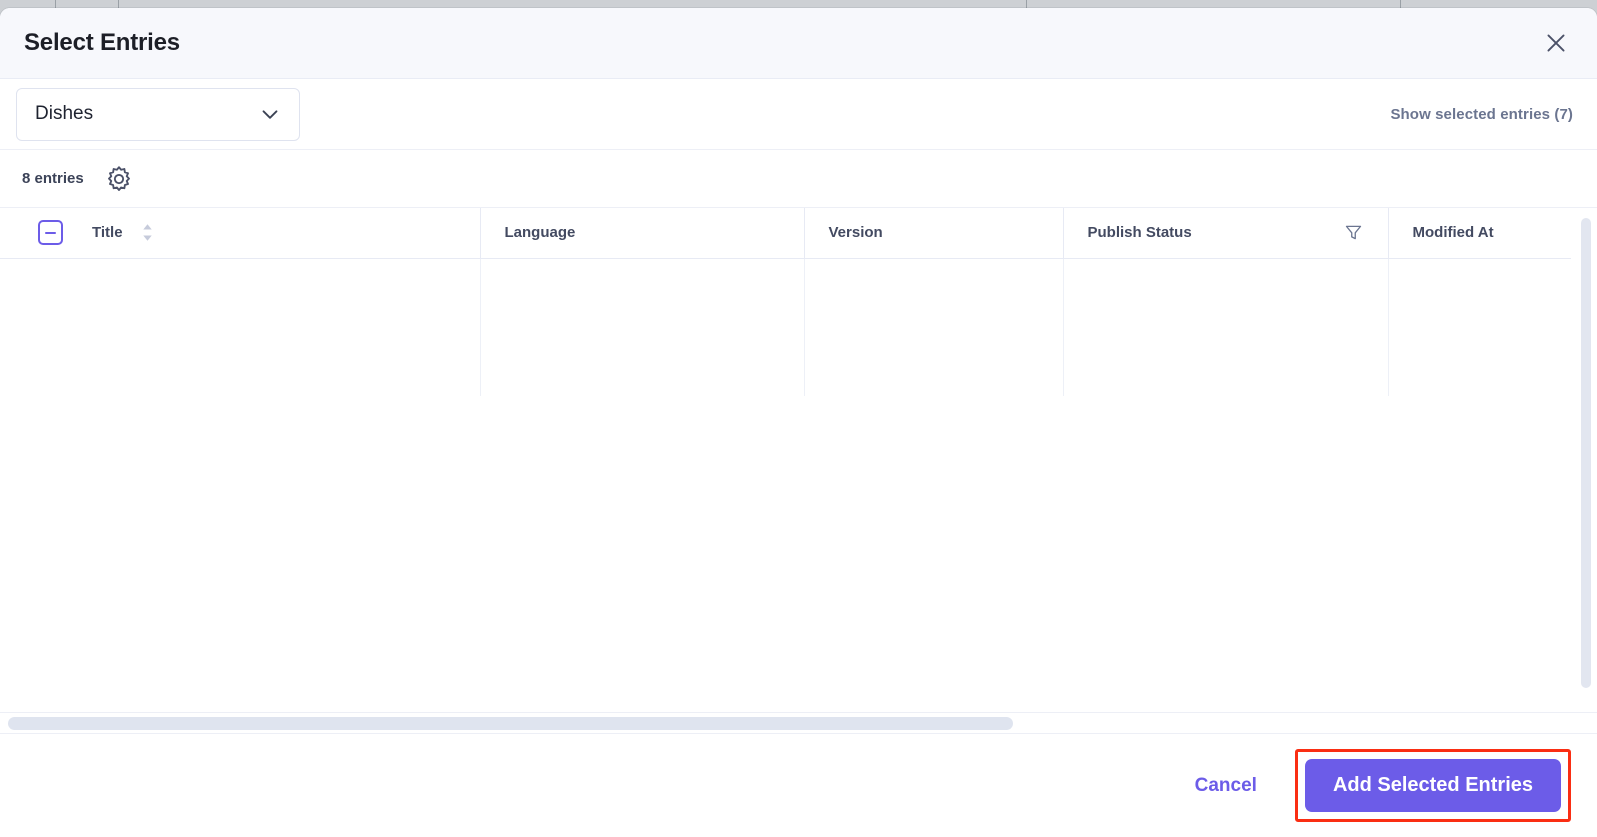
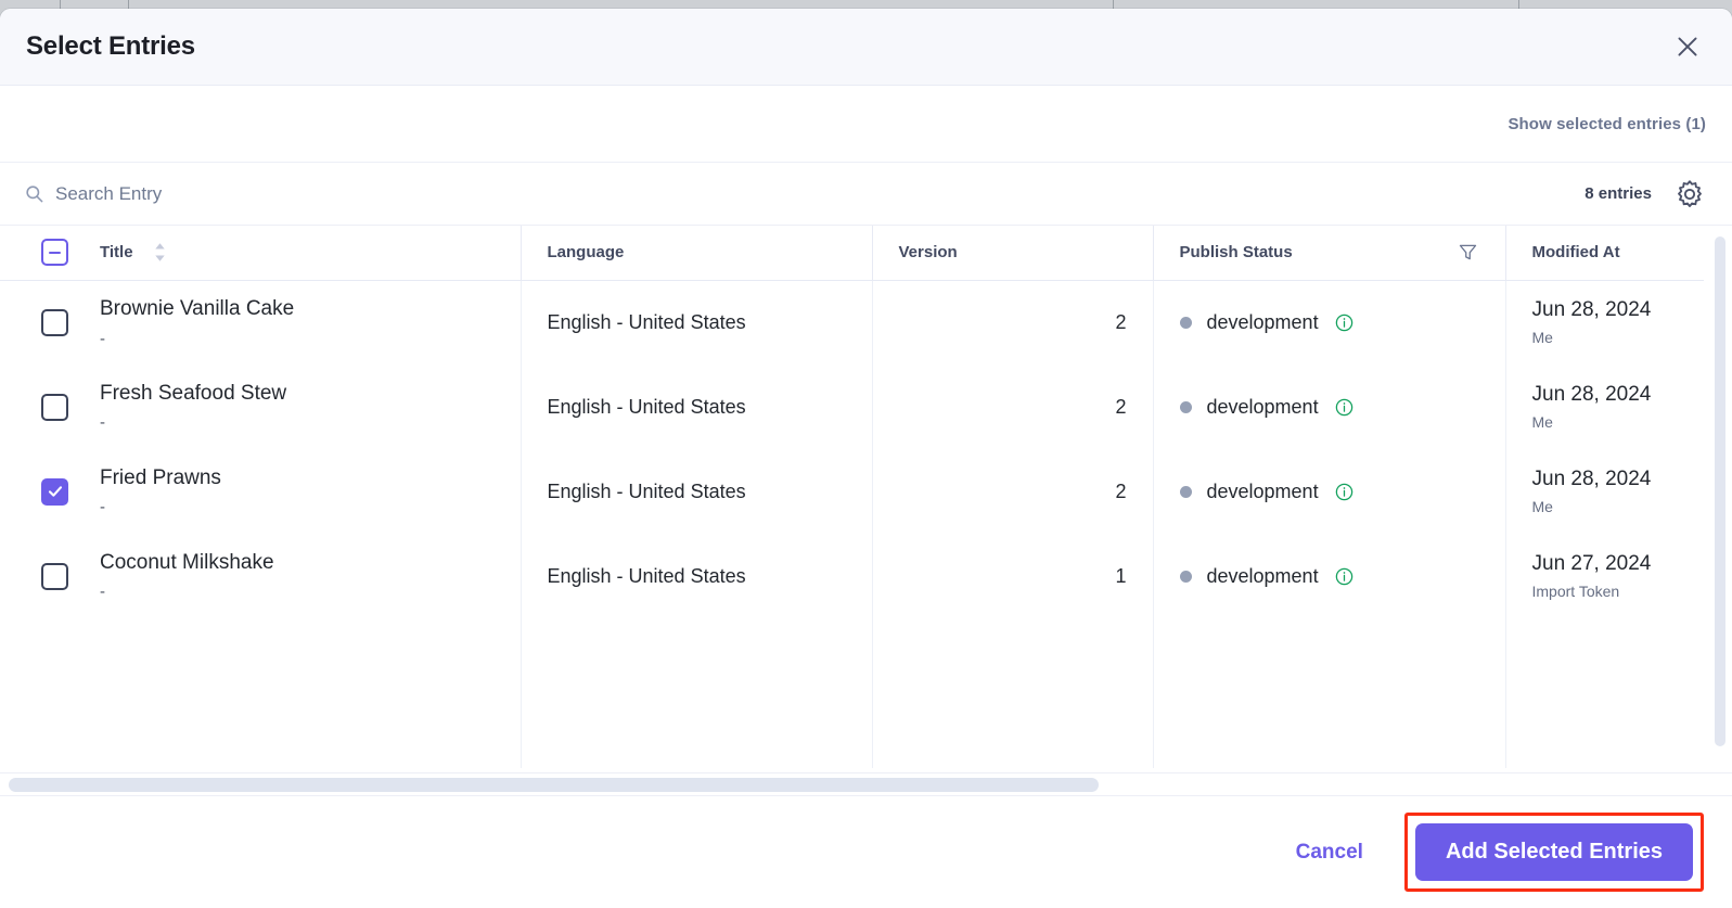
  Select Entries
- Dishes
- Show selected entries (7)
+ Show selected entries (1)
+ Search Entry
  8 entries
  	Title	Language	Version	Publish Status	Modified At
+ 	Brownie Vanilla Cake -	English - United States	2	development	Jun 28, 2024 Me
+ 	Fresh Seafood Stew -	English - United States	2	development	Jun 28, 2024 Me
+ 	Fried Prawns -	English - United States	2	development	Jun 28, 2024 Me
+ 	Coconut Milkshake -	English - United States	1	development	Jun 27, 2024 Import Token
  Cancel
  Add Selected Entries
